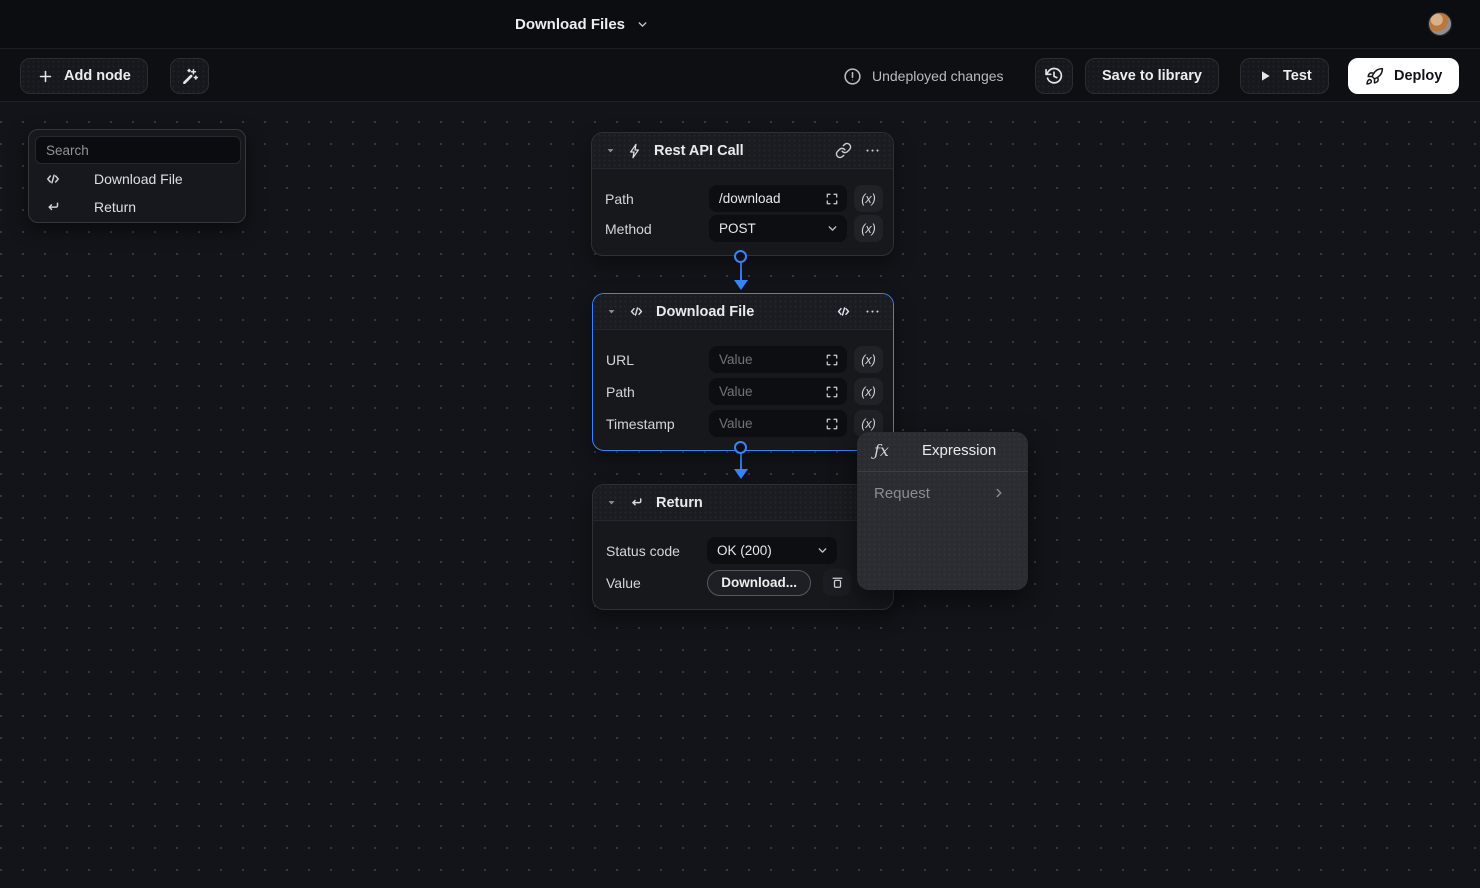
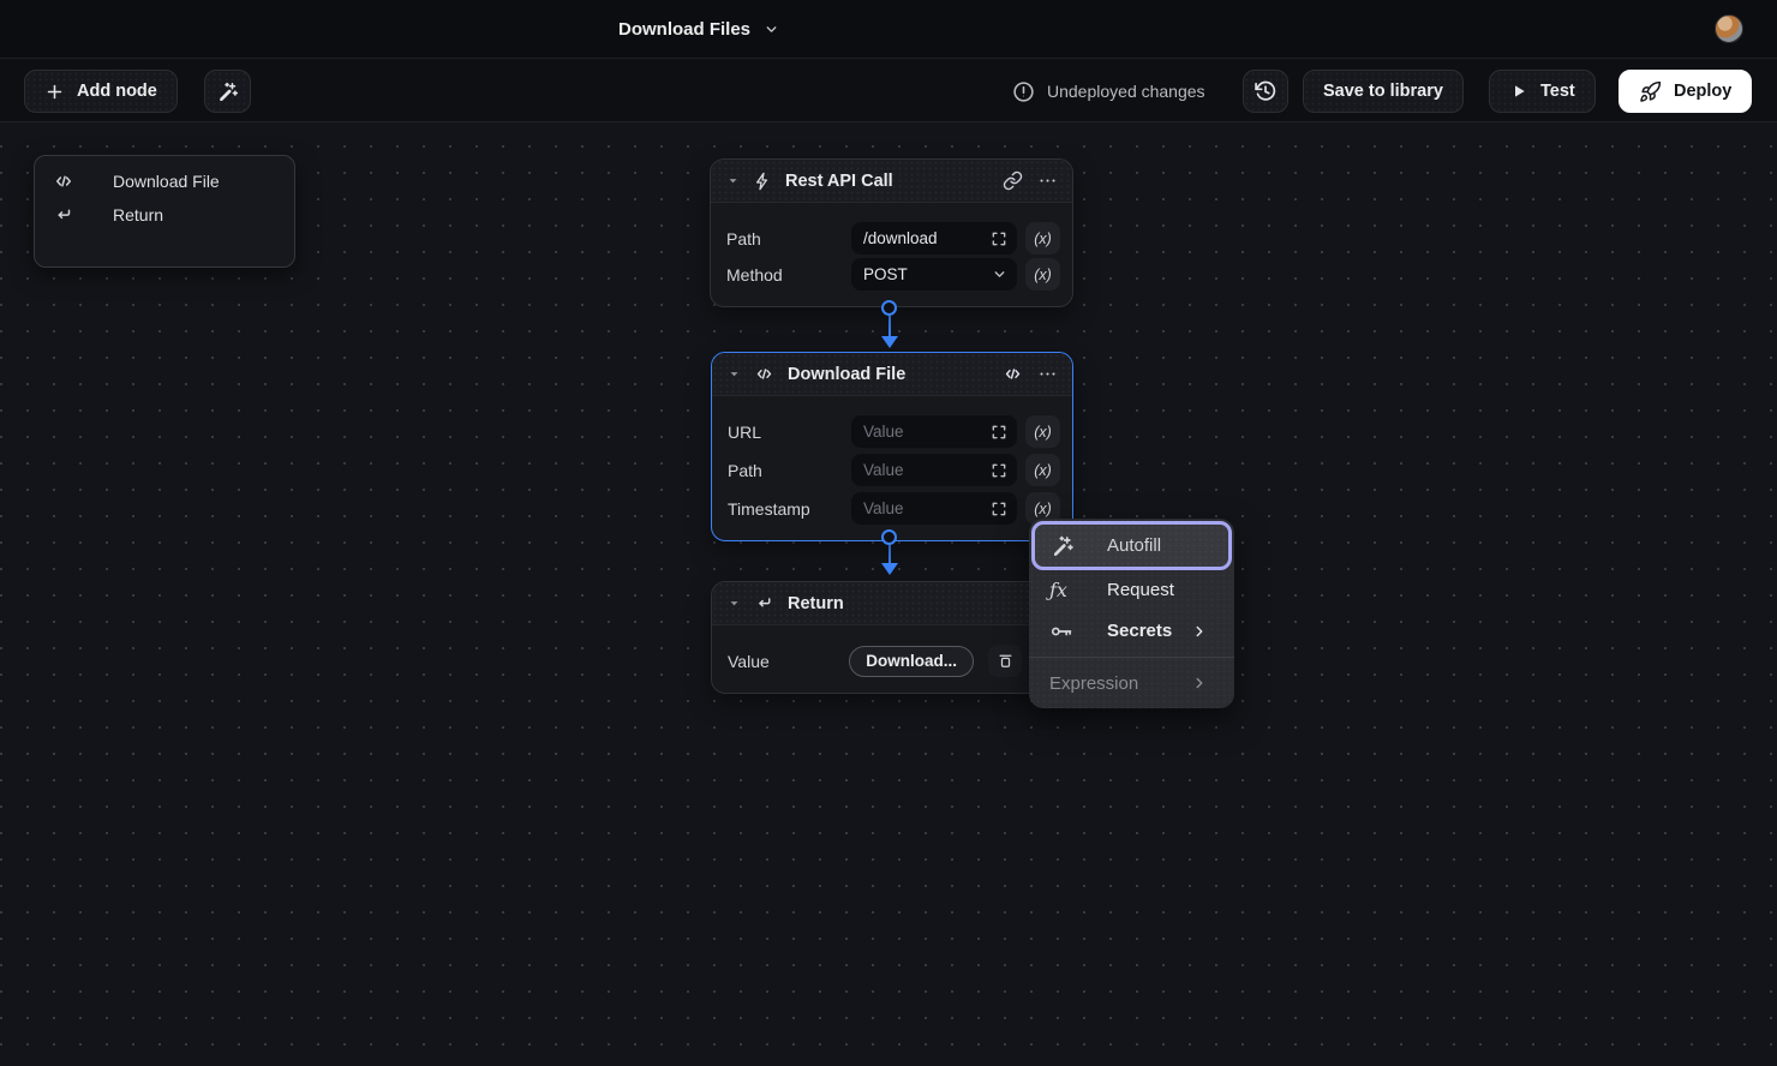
  Download Files
  Add node
  Undeployed changes
  Save to library
  Test
  Deploy
- Search
  Download File
  Return
  Rest API Call
  Path
  /download
  (x)
  Method
  POST
  (x)
  Download File
  URL
  Value
  (x)
  Path
  Value
  (x)
  Timestamp
  Value
  (x)
  Return
- Status code
- OK (200)
  Value
  Download...
+ Autofill
  ƒx
- Expression
+ Request
+ Secrets
- Request
+ Expression
